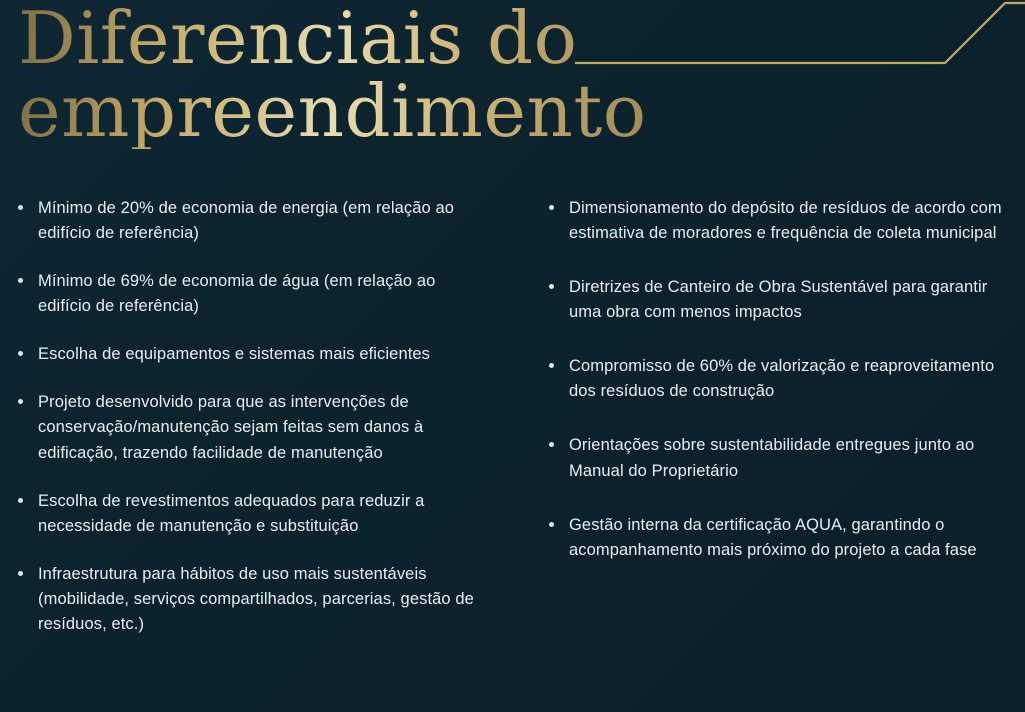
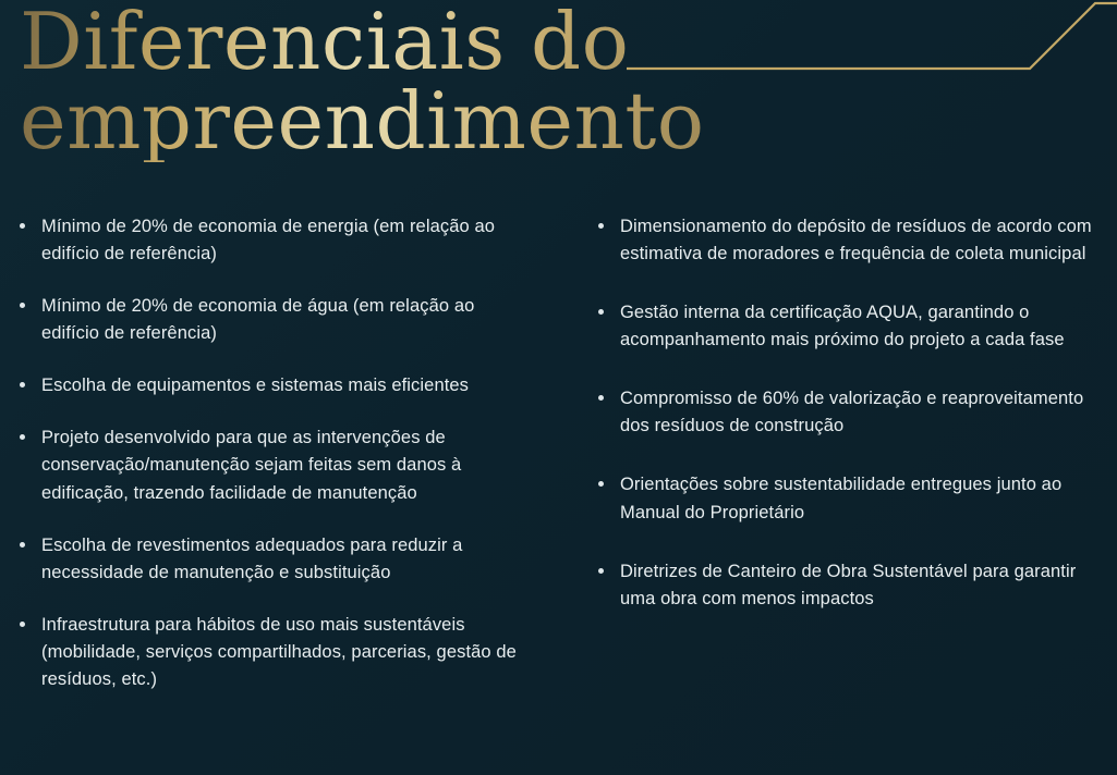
  Diferenciais do
  empreendimento
  Mínimo de 20% de economia de energia (em relação ao edifício de referência)
- Mínimo de 69% de economia de água (em relação ao edifício de referência)
+ Mínimo de 20% de economia de água (em relação ao edifício de referência)
  Escolha de equipamentos e sistemas mais eficientes
  Projeto desenvolvido para que as intervenções de conservação/manutenção sejam feitas sem danos à edificação, trazendo facilidade de manutenção
  Escolha de revestimentos adequados para reduzir a necessidade de manutenção e substituição
  Infraestrutura para hábitos de uso mais sustentáveis (mobilidade, serviços compartilhados, parcerias, gestão de resíduos, etc.)
  Dimensionamento do depósito de resíduos de acordo com estimativa de moradores e frequência de coleta municipal
- Diretrizes de Canteiro de Obra Sustentável para garantir uma obra com menos impactos
+ Gestão interna da certificação AQUA, garantindo o acompanhamento mais próximo do projeto a cada fase
  Compromisso de 60% de valorização e reaproveitamento dos resíduos de construção
  Orientações sobre sustentabilidade entregues junto ao Manual do Proprietário
- Gestão interna da certificação AQUA, garantindo o acompanhamento mais próximo do projeto a cada fase
+ Diretrizes de Canteiro de Obra Sustentável para garantir uma obra com menos impactos
